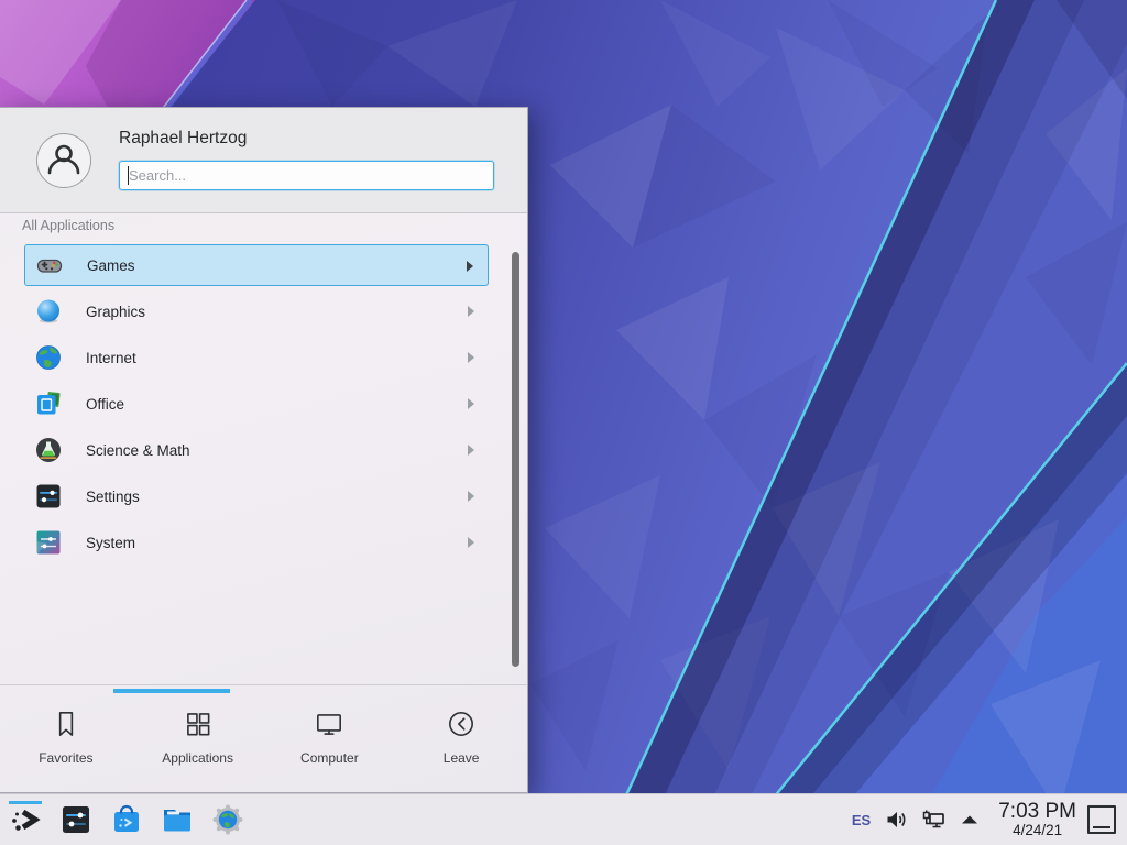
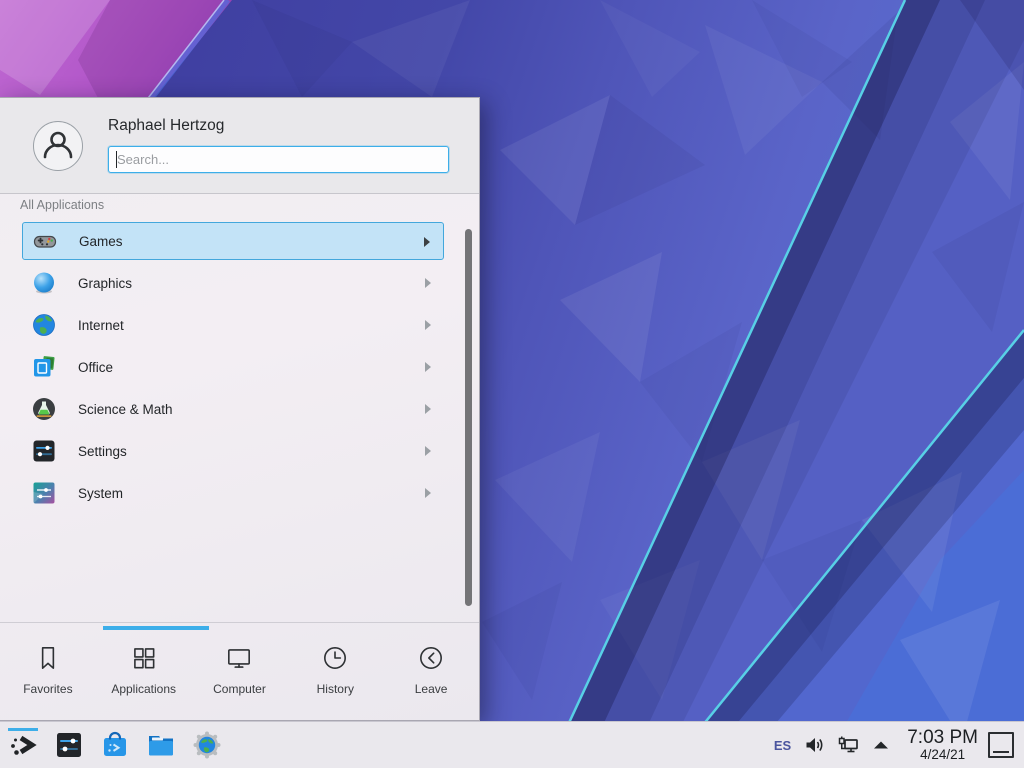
  Raphael Hertzog
  Search...
  All Applications
  Games
  Graphics
  Internet
  Office
  Science & Math
  Settings
  System
  Favorites
  Applications
  Computer
+ History
  Leave
  ES
  7:03 PM
  4/24/21
